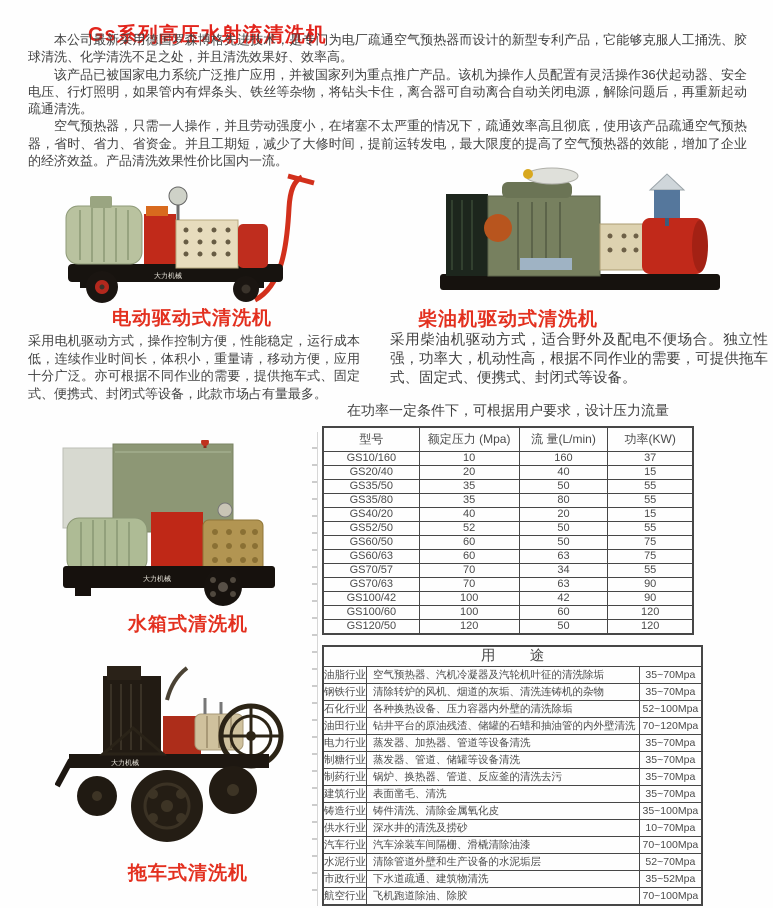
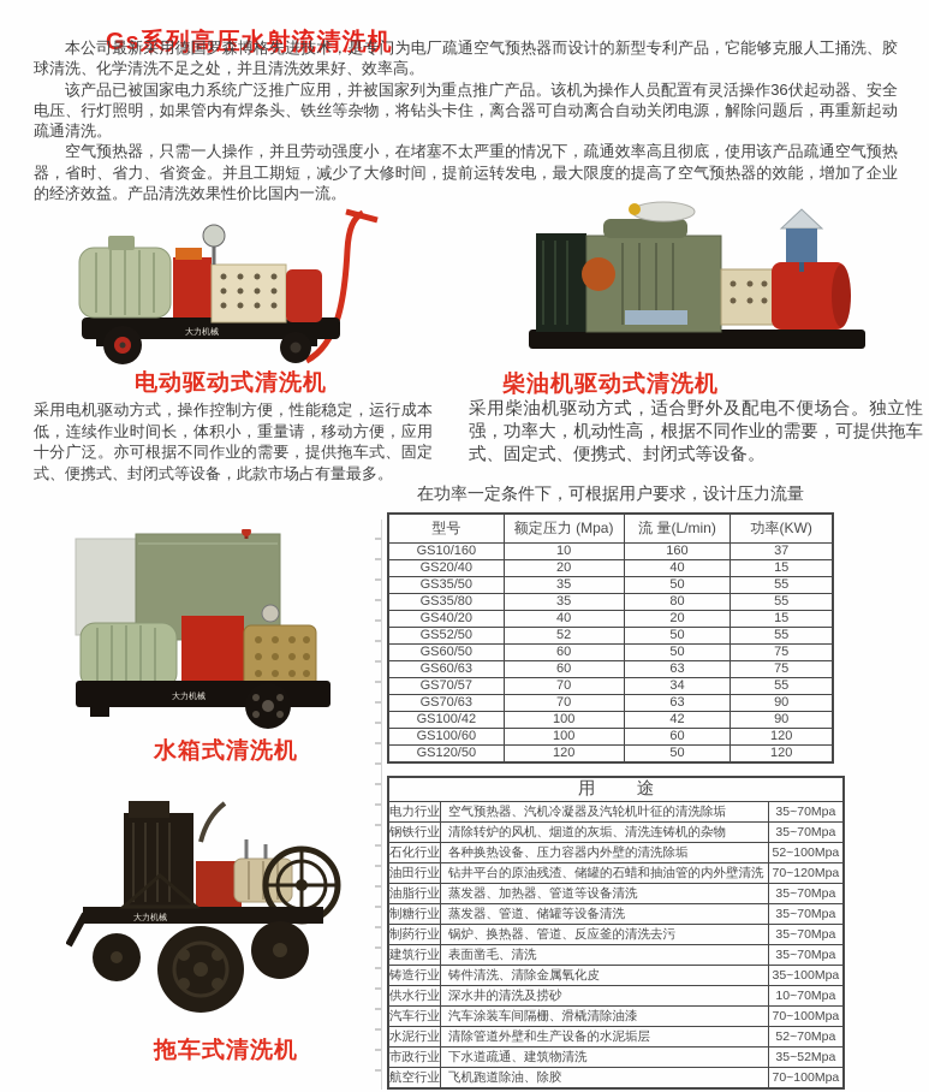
  Gs系列高压水射流清洗机
  本公司最新采用德国罗森博格先进技术，是专门为电厂疏通空气预热器而设计的新型专利产品，它能够克服人工捅洗、胶球清洗、化学清洗不足之处，并且清洗效果好、效率高。
  该产品已被国家电力系统广泛推广应用，并被国家列为重点推广产品。该机为操作人员配置有灵活操作36伏起动器、安全电压、行灯照明，如果管内有焊条头、铁丝等杂物，将钻头卡住，离合器可自动离合自动关闭电源，解除问题后，再重新起动疏通清洗。
  空气预热器，只需一人操作，并且劳动强度小，在堵塞不太严重的情况下，疏通效率高且彻底，使用该产品疏通空气预热器，省时、省力、省资金。并且工期短，减少了大修时间，提前运转发电，最大限度的提高了空气预热器的效能，增加了企业的经济效益。产品清洗效果性价比国内一流。
  电动驱动式清洗机
  柴油机驱动式清洗机
  采用电机驱动方式，操作控制方便，性能稳定，运行成本低，连续作业时间长，体积小，重量请，移动方便，应用十分广泛。亦可根据不同作业的需要，提供拖车式、固定式、便携式、封闭式等设备，此款市场占有量最多。
  采用柴油机驱动方式，适合野外及配电不便场合。独立性强，功率大，机动性高，根据不同作业的需要，可提供拖车式、固定式、便携式、封闭式等设备。
  在功率一定条件下，可根据用户要求，设计压力流量
  型号	额定压力 (Mpa)	流 量(L/min)	功率(KW)
  GS10/160	10	160	37
  GS20/40	20	40	15
  GS35/50	35	50	55
  GS35/80	35	80	55
  GS40/20	40	20	15
  GS52/50	52	50	55
  GS60/50	60	50	75
  GS60/63	60	63	75
  GS70/57	70	34	55
  GS70/63	70	63	90
  GS100/42	100	42	90
  GS100/60	100	60	120
  GS120/50	120	50	120
  水箱式清洗机
  用 途
- 油脂行业	空气预热器、汽机冷凝器及汽轮机叶征的清洗除垢	35~70Mpa
+ 电力行业	空气预热器、汽机冷凝器及汽轮机叶征的清洗除垢	35~70Mpa
  钢铁行业	清除转炉的风机、烟道的灰垢、清洗连铸机的杂物	35~70Mpa
  石化行业	各种换热设备、压力容器内外壁的清洗除垢	52~100Mpa
  油田行业	钻井平台的原油残渣、储罐的石蜡和抽油管的内外壁清洗	70~120Mpa
- 电力行业	蒸发器、加热器、管道等设备清洗	35~70Mpa
+ 油脂行业	蒸发器、加热器、管道等设备清洗	35~70Mpa
  制糖行业	蒸发器、管道、储罐等设备清洗	35~70Mpa
  制药行业	锅炉、换热器、管道、反应釜的清洗去污	35~70Mpa
  建筑行业	表面凿毛、清洗	35~70Mpa
  铸造行业	铸件清洗、清除金属氧化皮	35~100Mpa
  供水行业	深水井的清洗及捞砂	10~70Mpa
  汽车行业	汽车涂装车间隔栅、滑橇清除油漆	70~100Mpa
  水泥行业	清除管道外壁和生产设备的水泥垢层	52~70Mpa
  市政行业	下水道疏通、建筑物清洗	35~52Mpa
  航空行业	飞机跑道除油、除胶	70~100Mpa
  拖车式清洗机
